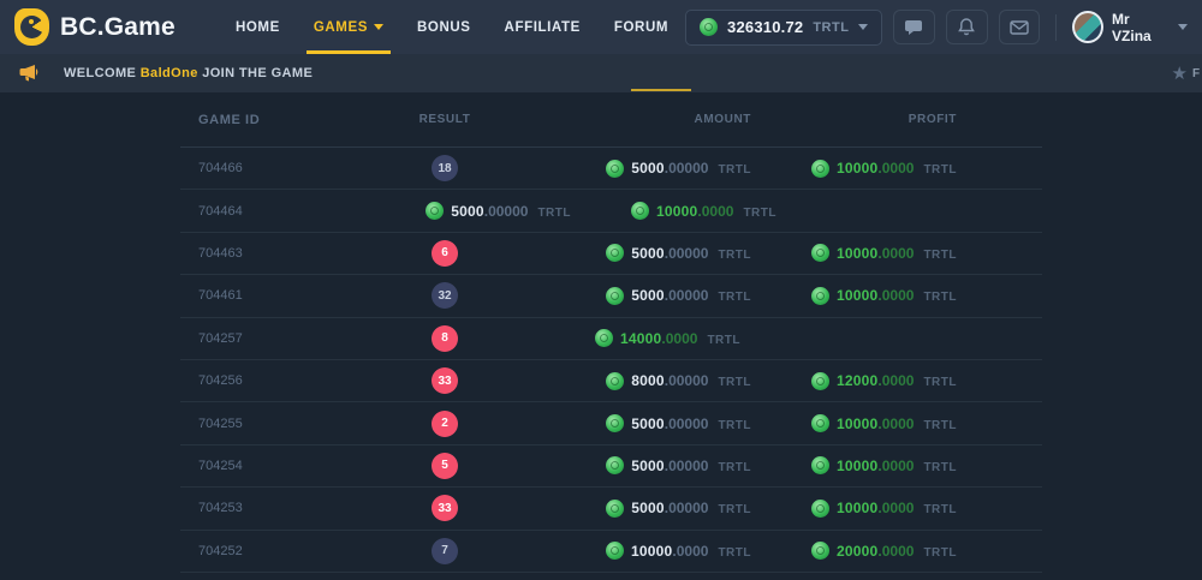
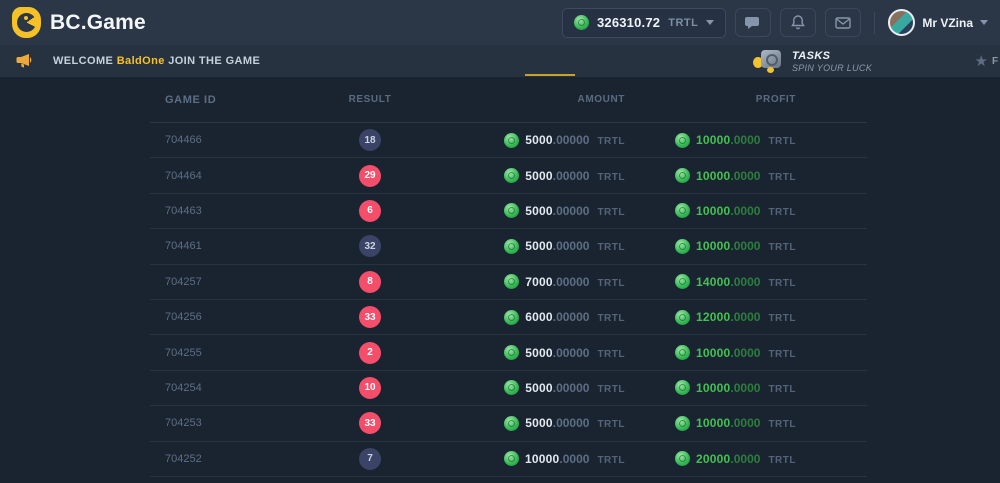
  BC.Game
- HOME
- GAMES
- BONUS
- AFFILIATE
- FORUM
  326310.72
  TRTL
  Mr VZina
  WELCOME BaldOne JOIN THE GAME
+ TASKS
+ SPIN YOUR LUCK
  ★
  F
  GAME ID
  RESULT
  AMOUNT
  PROFIT
  704466
  18
  5000.00000 TRTL
  10000.0000 TRTL
  704464
+ 29
  5000.00000 TRTL
  10000.0000 TRTL
  704463
  6
  5000.00000 TRTL
  10000.0000 TRTL
  704461
  32
  5000.00000 TRTL
  10000.0000 TRTL
  704257
  8
+ 7000.00000 TRTL
  14000.0000 TRTL
  704256
  33
- 8000.00000 TRTL
+ 6000.00000 TRTL
  12000.0000 TRTL
  704255
  2
  5000.00000 TRTL
  10000.0000 TRTL
  704254
- 5
+ 10
  5000.00000 TRTL
  10000.0000 TRTL
  704253
  33
  5000.00000 TRTL
  10000.0000 TRTL
  704252
  7
  10000.0000 TRTL
  20000.0000 TRTL
